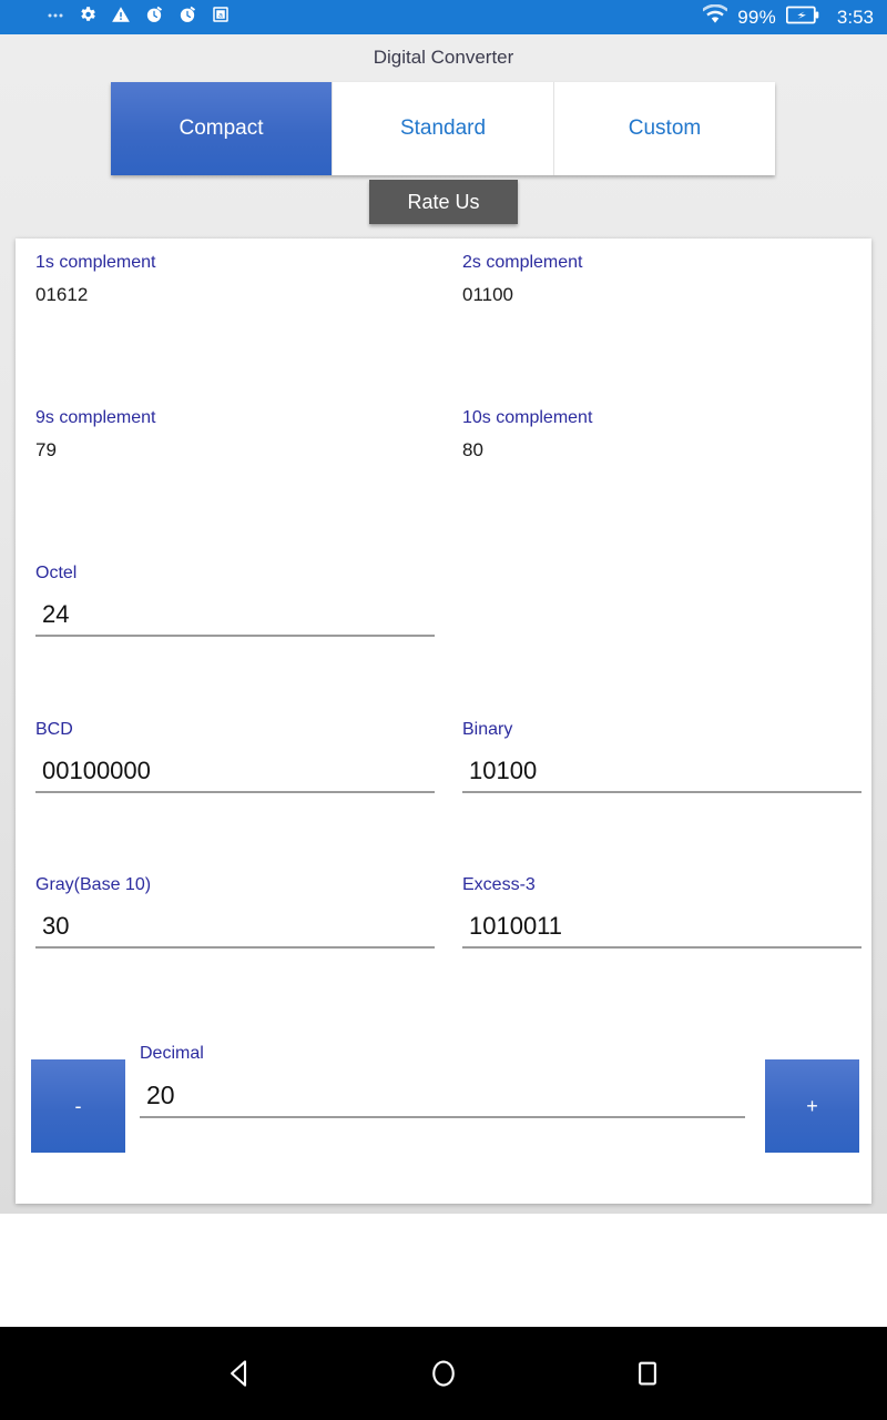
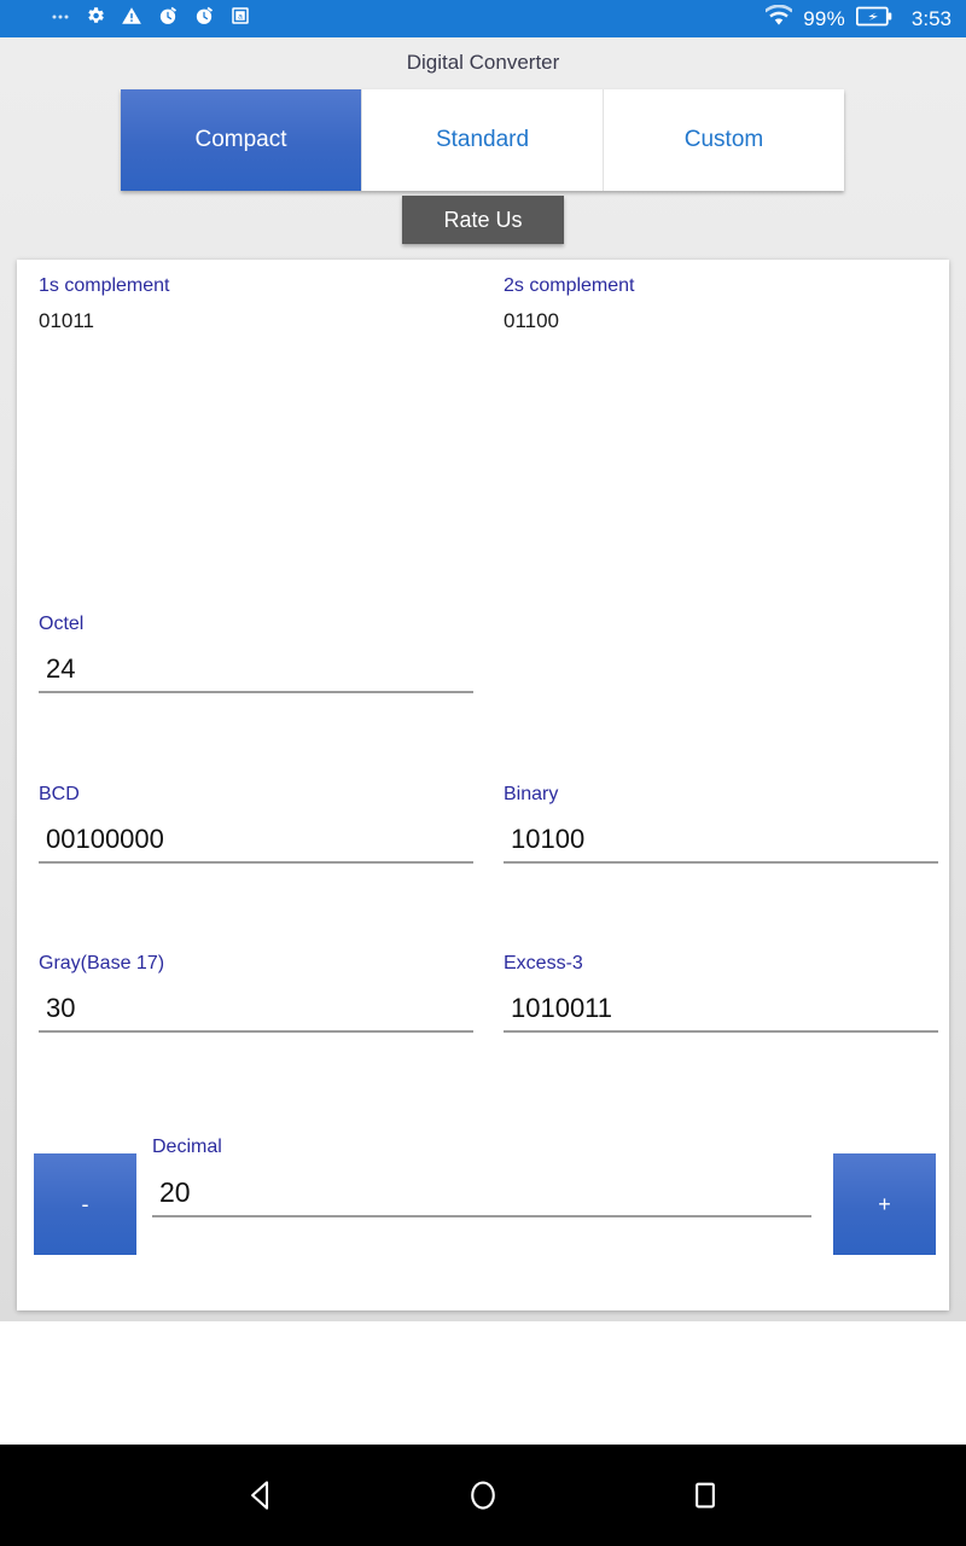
  99%
  3:53
  Digital Converter
  Compact
  Standard
  Custom
  Rate Us
  1s complement
- 01612
+ 01011
  2s complement
  01100
- 9s complement
- 79
- 10s complement
- 80
  Octel
  24
  BCD
  00100000
  Binary
  10100
- Gray(Base 10)
+ Gray(Base 17)
  30
  Excess-3
  1010011
  -
  Decimal
  20
  +
